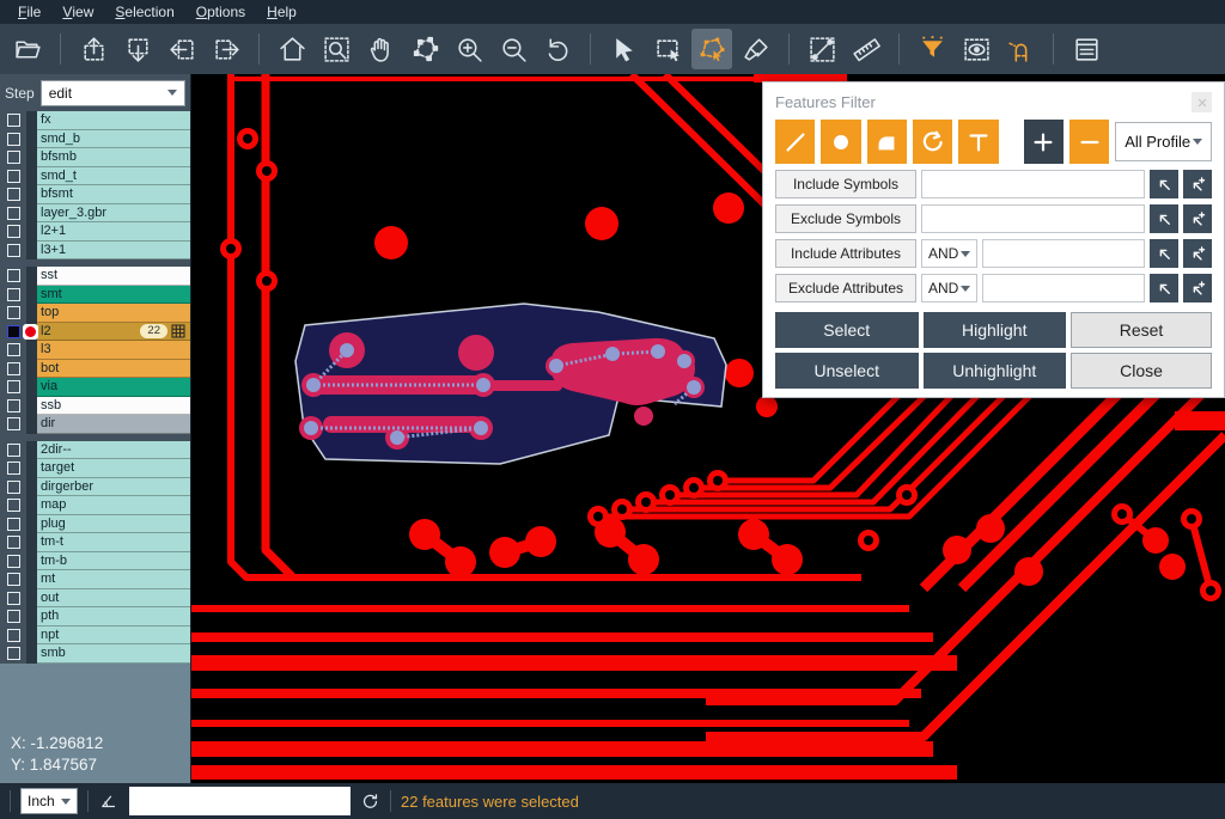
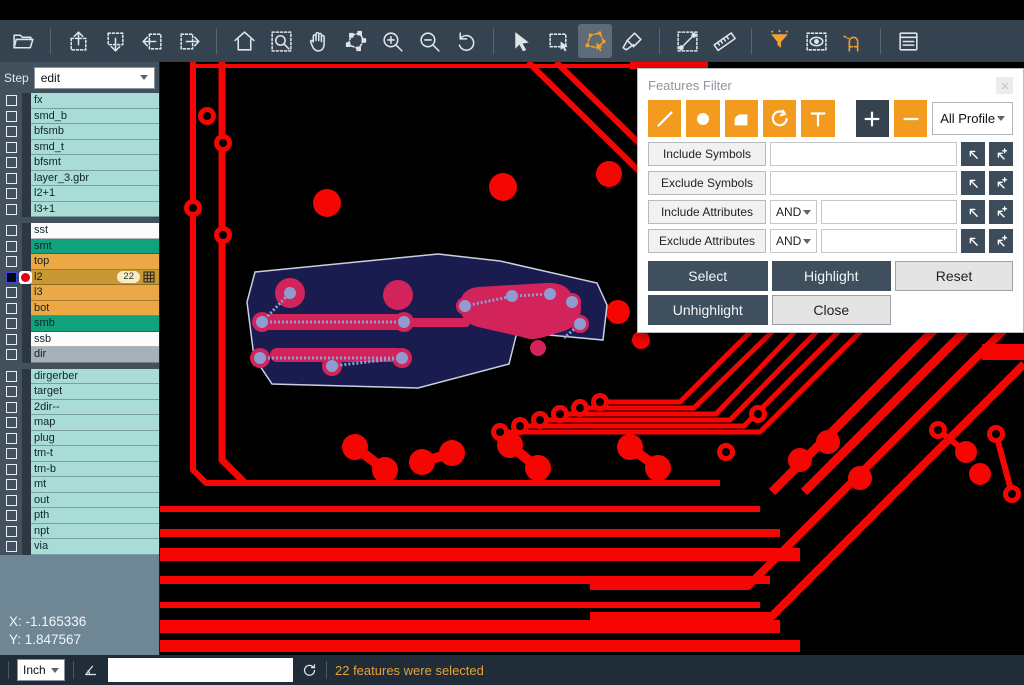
- F
- ile
- V
- iew
- S
- election
- O
- ptions
- H
- elp
  Step
  edit
  fx
  smd_b
  bfsmb
  smd_t
  bfsmt
  layer_3.gbr
  l2+1
  l3+1
  sst
  smt
  top
  l2
  22
  l3
  bot
- via
+ smb
  ssb
  dir
- 2dir--
+ dirgerber
  target
- dirgerber
+ 2dir--
  map
  plug
  tm-t
  tm-b
  mt
  out
  pth
  npt
- smb
+ via
- X: -1.296812
+ X: -1.165336
  Y: 1.847567
  Features Filter
  All Profile
  Include Symbols
  Exclude Symbols
  Include Attributes
  AND
  Exclude Attributes
  AND
  Select
  Highlight
  Reset
- Unselect
  Unhighlight
  Close
  Inch
  22 features were selected
